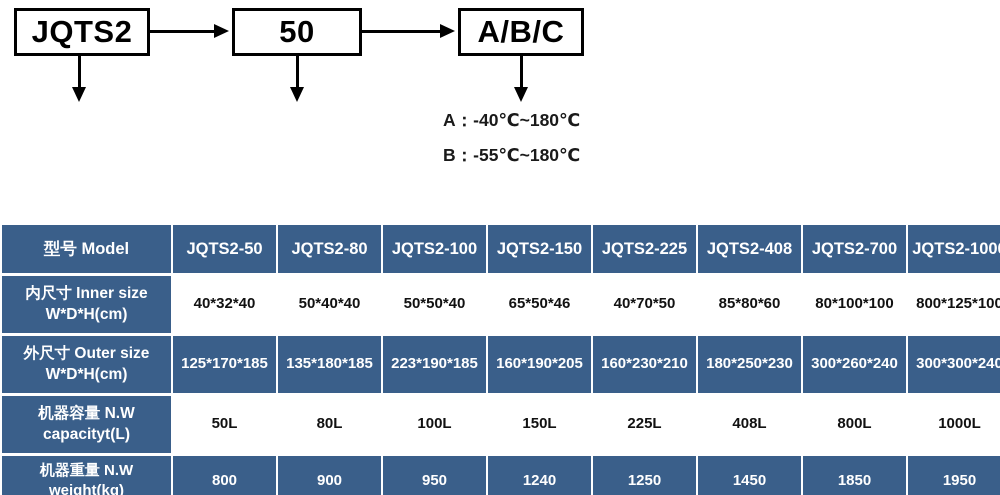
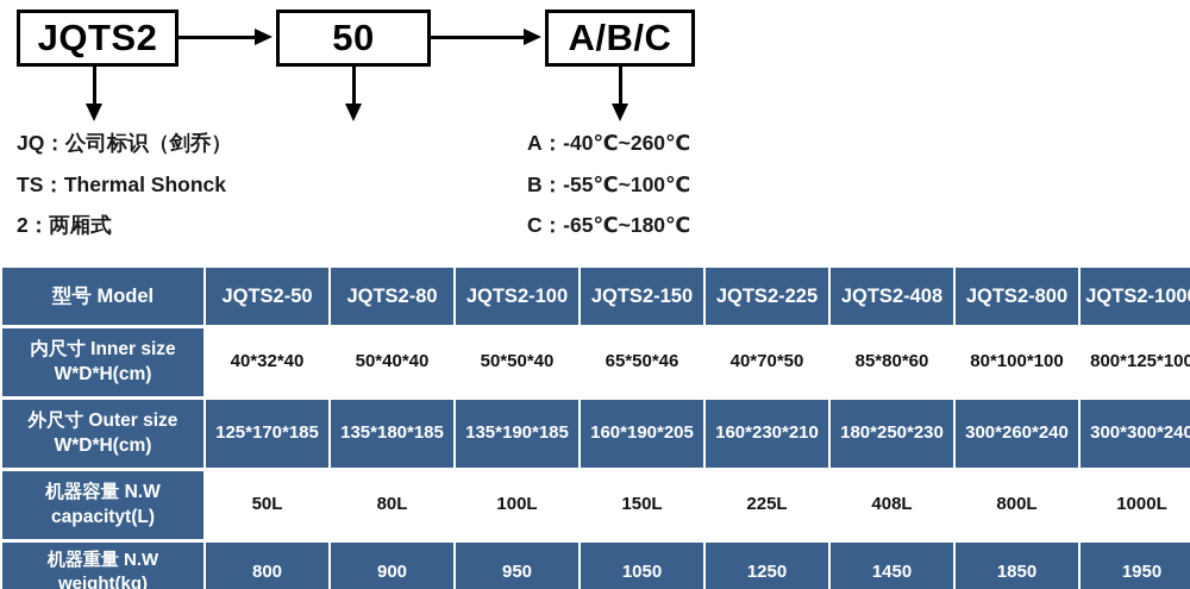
  JQTS2
  50
  A/B/C
+ JQ：公司标识（剑乔）
+ TS：Thermal Shonck
+ 2：两厢式
- A：-40℃~180℃
+ A：-40℃~260℃
- B：-55℃~180℃
+ B：-55℃~100℃
+ C：-65℃~180℃
- 型号 Model	JQTS2-50	JQTS2-80	JQTS2-100	JQTS2-150	JQTS2-225	JQTS2-408	JQTS2-700	JQTS2-100
+ 型号 Model	JQTS2-50	JQTS2-80	JQTS2-100	JQTS2-150	JQTS2-225	JQTS2-408	JQTS2-800	JQTS2-100
  内尺寸 Inner sizeW*D*H(cm)	40*32*40	50*40*40	50*50*40	65*50*46	40*70*50	85*80*60	80*100*100	800*125*100
- 外尺寸 Outer sizeW*D*H(cm)	125*170*185	135*180*185	223*190*185	160*190*205	160*230*210	180*250*230	300*260*240	300*300*240
+ 外尺寸 Outer sizeW*D*H(cm)	125*170*185	135*180*185	135*190*185	160*190*205	160*230*210	180*250*230	300*260*240	300*300*240
  机器容量 N.Wcapacityt(L)	50L	80L	100L	150L	225L	408L	800L	1000L
- 机器重量 N.Wweight(kg)	800	900	950	1240	1250	1450	1850	1950
+ 机器重量 N.Wweight(kg)	800	900	950	1050	1250	1450	1850	1950
